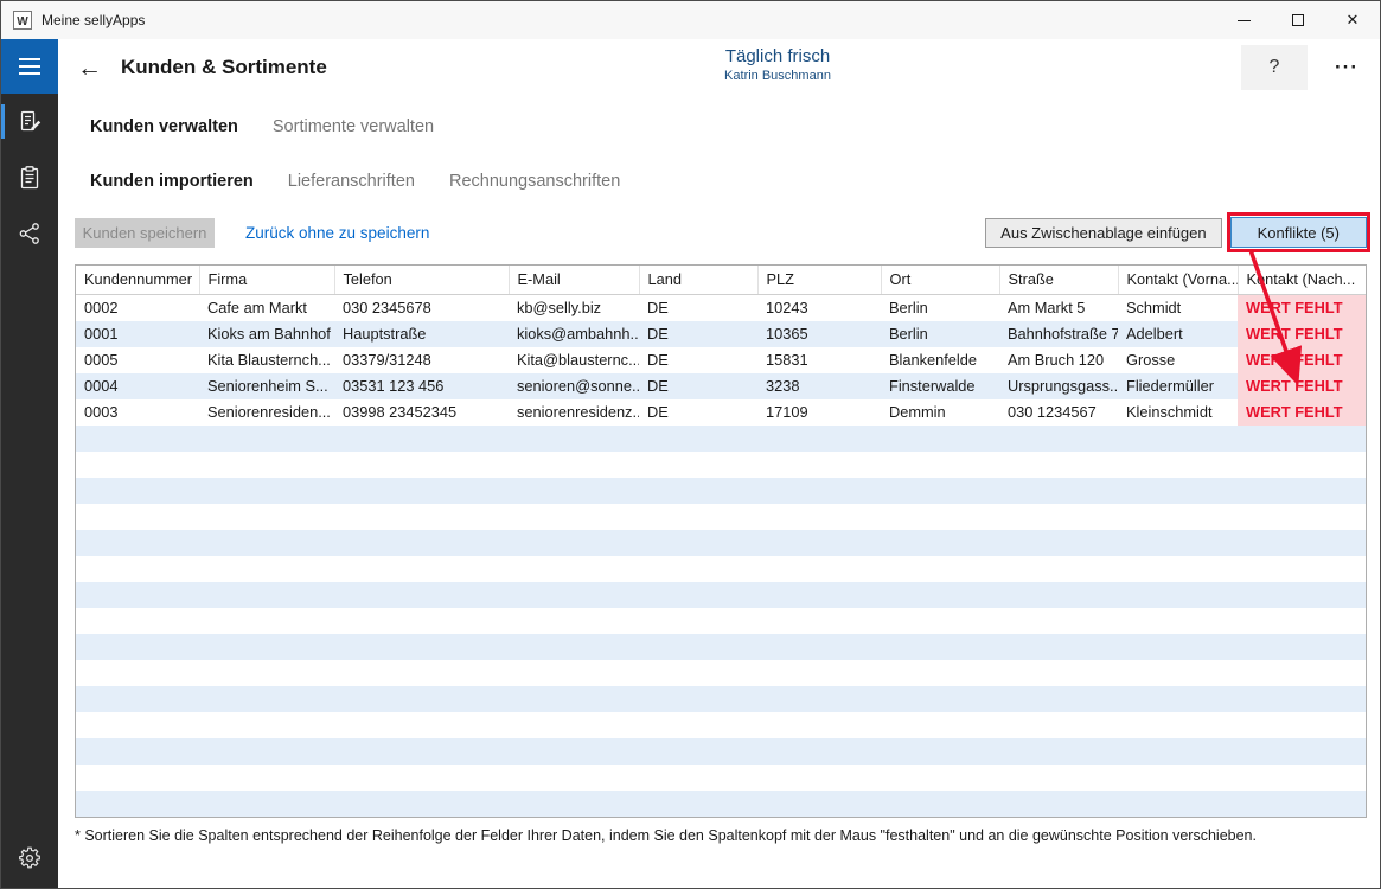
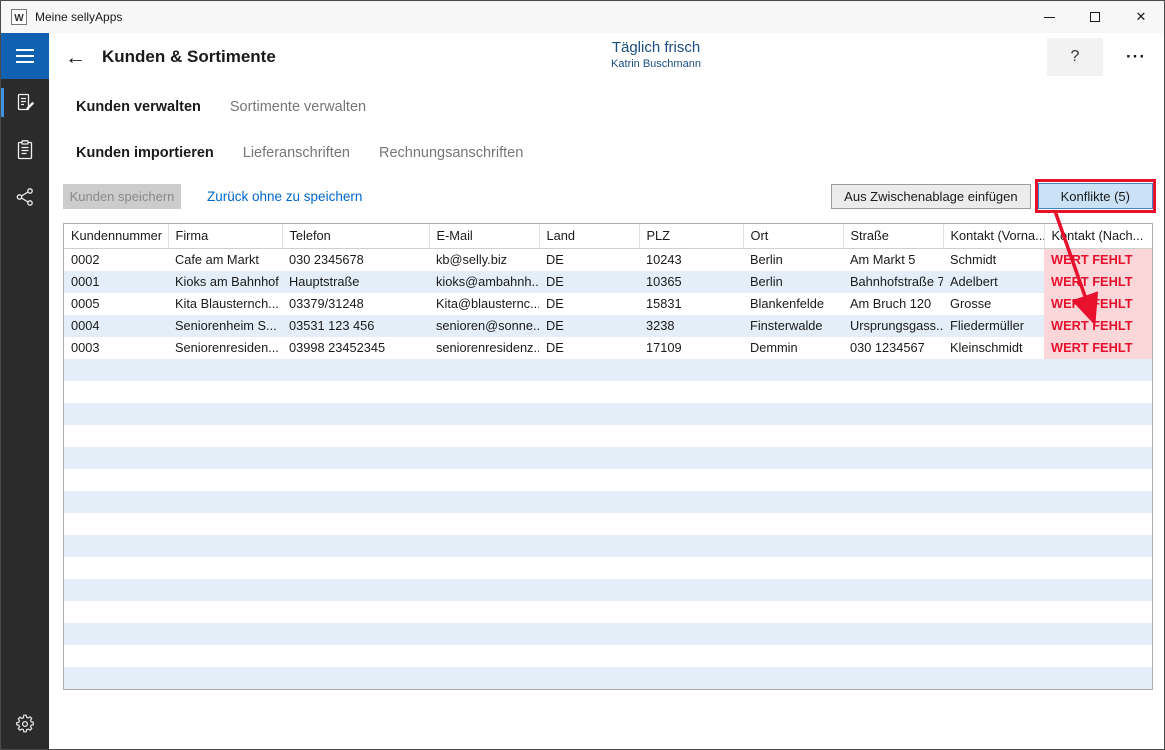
  W
  Meine sellyApps
  ✕
  ←
  Kunden & Sortimente
  Täglich frisch
  Katrin Buschmann
  ?
  ···
  Kunden verwalten
  Sortimente verwalten
  Kunden importieren
  Lieferanschriften
  Rechnungsanschriften
  Kunden speichern
  Zurück ohne zu speichern
  Aus Zwischenablage einfügen
  Konflikte (5)
  Kundennummer	Firma	Telefon	E-Mail	Land	PLZ	Ort	Straße	Kontakt (Vorna..	Kntakt (Nach...
  0002	Cafe am Markt	030 2345678	kb@selly.biz	DE	10243	Berlin	Am Markt 5	Schmidt	WERT FEHLT
  0001	Kioks am Bahnhof	Hauptstraße	kioks@ambahnh..	DE	10365	Berlin	Bahnhofstraße 7	Adelbert	WERT FEHLT
  0005	Kita Blausternch...	03379/31248	Kita@blausternc...	DE	15831	Blankenfelde	Am Bruch 120	Grosse	WERT FEHLT
  0004	Seniorenheim S...	03531 123 456	senioren@sonne..	DE	3238	Finsterwalde	Ursprungsgass..	Fliedermüller	WERT FEHLT
  0003	Seniorenresiden...	03998 23452345	seniorenresidenz..	DE	17109	Demmin	030 1234567	Kleinschmidt	WERT FEHLT
- * Sortieren Sie die Spalten entsprechend der Reihenfolge der Felder Ihrer Daten, indem Sie den Spaltenkopf mit der Maus "festhalten" und an die gewünschte Position verschieben.
